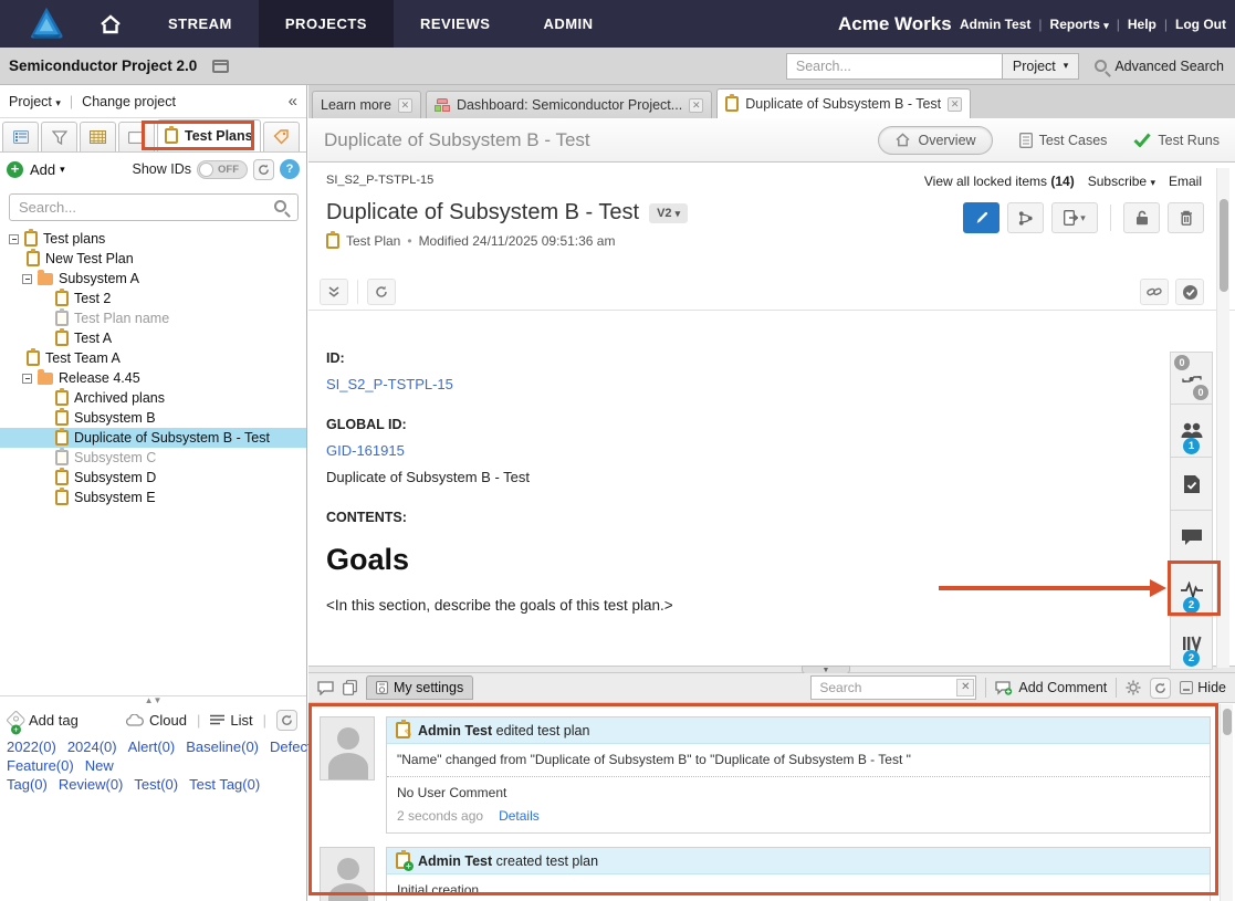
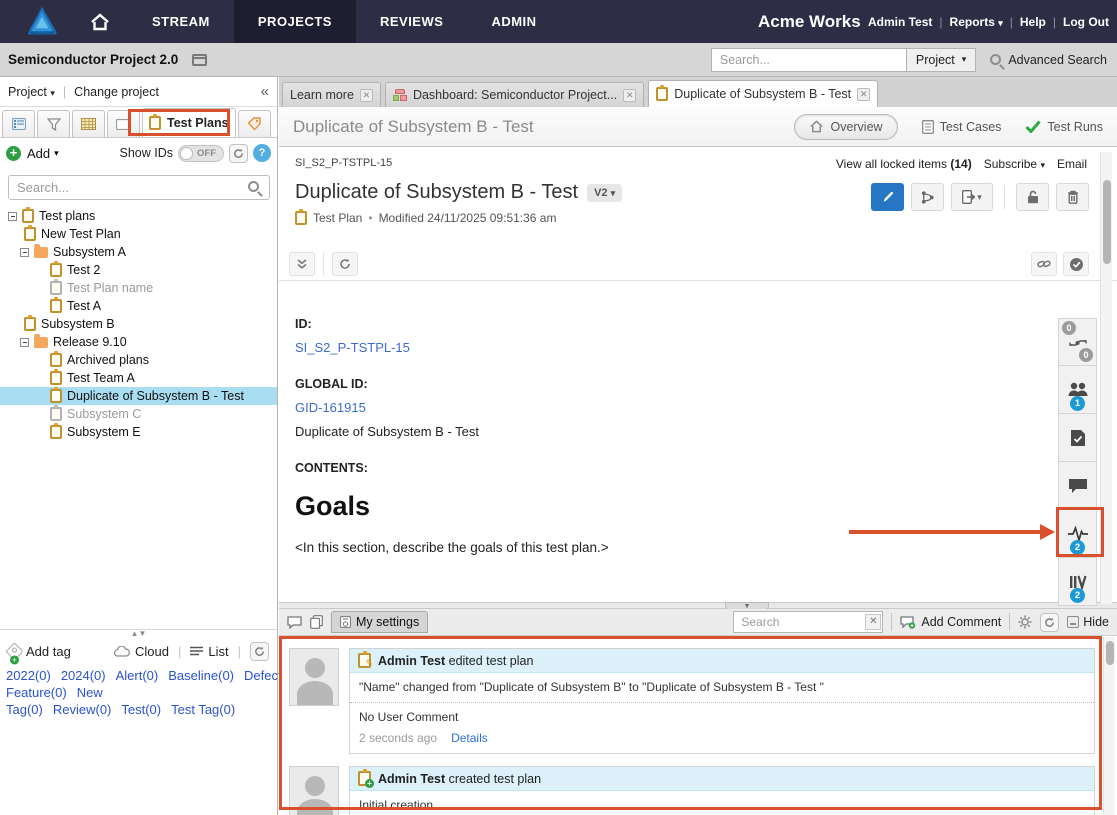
  STREAM
  PROJECTS
  REVIEWS
  ADMIN
  Acme Works
  Admin Test
  |
  Reports ▾
  |
  Help
  |
  Log Out
  Semiconductor Project 2.0
  Search...
  Project
  ▾
  Advanced Search
  Project ▾
  |
  Change project
  «
  Test Plans
  +
  Add
  ▾
  Show IDs
  OFF
  ?
  Search...
  Test plans
  New Test Plan
  Subsystem A
  Test 2
  Test Plan name
  Test A
- Test Team A
+ Subsystem B
- Release 4.45
+ Release 9.10
  Archived plans
- Subsystem B
+ Test Team A
  Duplicate of Subsystem B - Test
  Subsystem C
- Subsystem D
  Subsystem E
  ▲▼
  Add tag
  Cloud
  |
  List
  |
  2022(0) 2024(0) Alert(0) Baseline(0) Defec Feature(0) New Tag(0) Review(0) Test(0) Test Tag(0)
  Learn more
  ✕
  Dashboard: Semiconductor Project...
  ✕
  Duplicate of Subsystem B - Test
  ✕
  Duplicate of Subsystem B - Test
  Overview
  Test Cases
  Test Runs
  SI_S2_P-TSTPL-15
  View all locked items (14)
  Subscribe ▾
  Email
  Duplicate of Subsystem B - Test
  V2 ▾
  Test Plan
  •
  Modified 24/11/2025 09:51:36 am
  ▾
  ID:
  SI_S2_P-TSTPL-15
  GLOBAL ID:
  GID-161915
  Duplicate of Subsystem B - Test
  CONTENTS:
  Goals
  <In this section, describe the goals of this test plan.>
  My settings
  Search
  ✕
  Add Comment
  Hide
  ✎
  Admin Test edited test plan
  "Name" changed from "Duplicate of Subsystem B" to "Duplicate of Subsystem B - Test "
  No User Comment
  2 seconds ago Details
  +
  Admin Test created test plan
  Initial creation
  0
  0
  1
  2
  2
